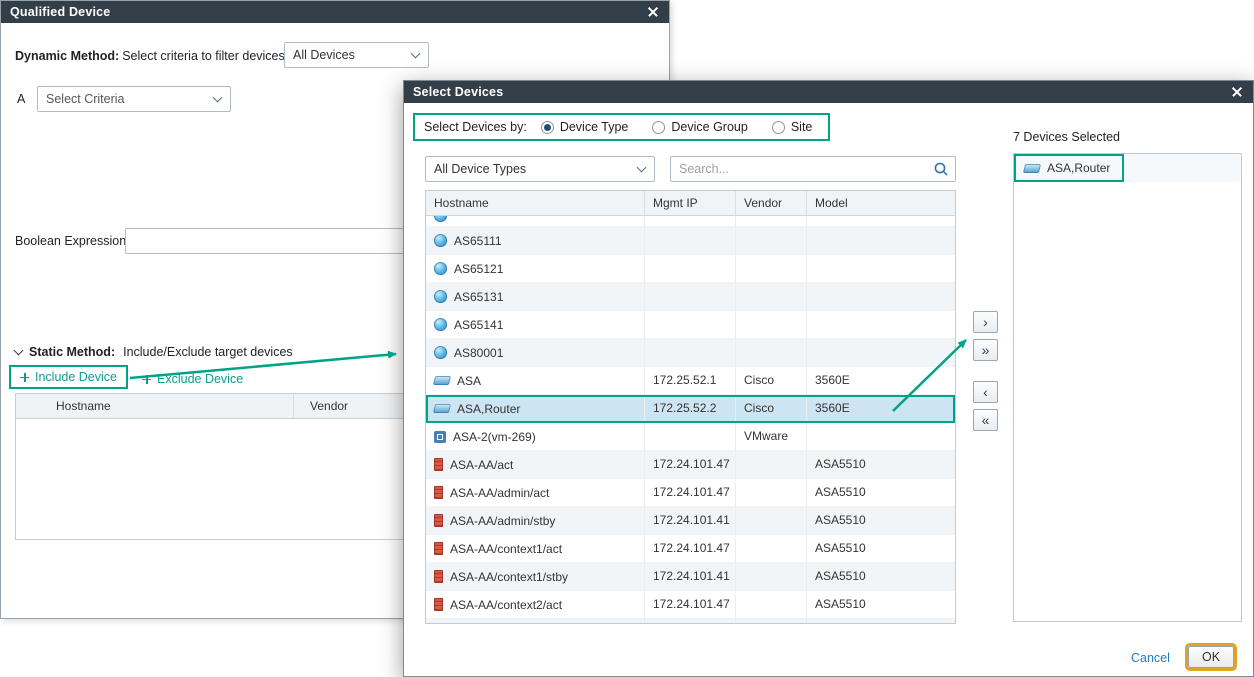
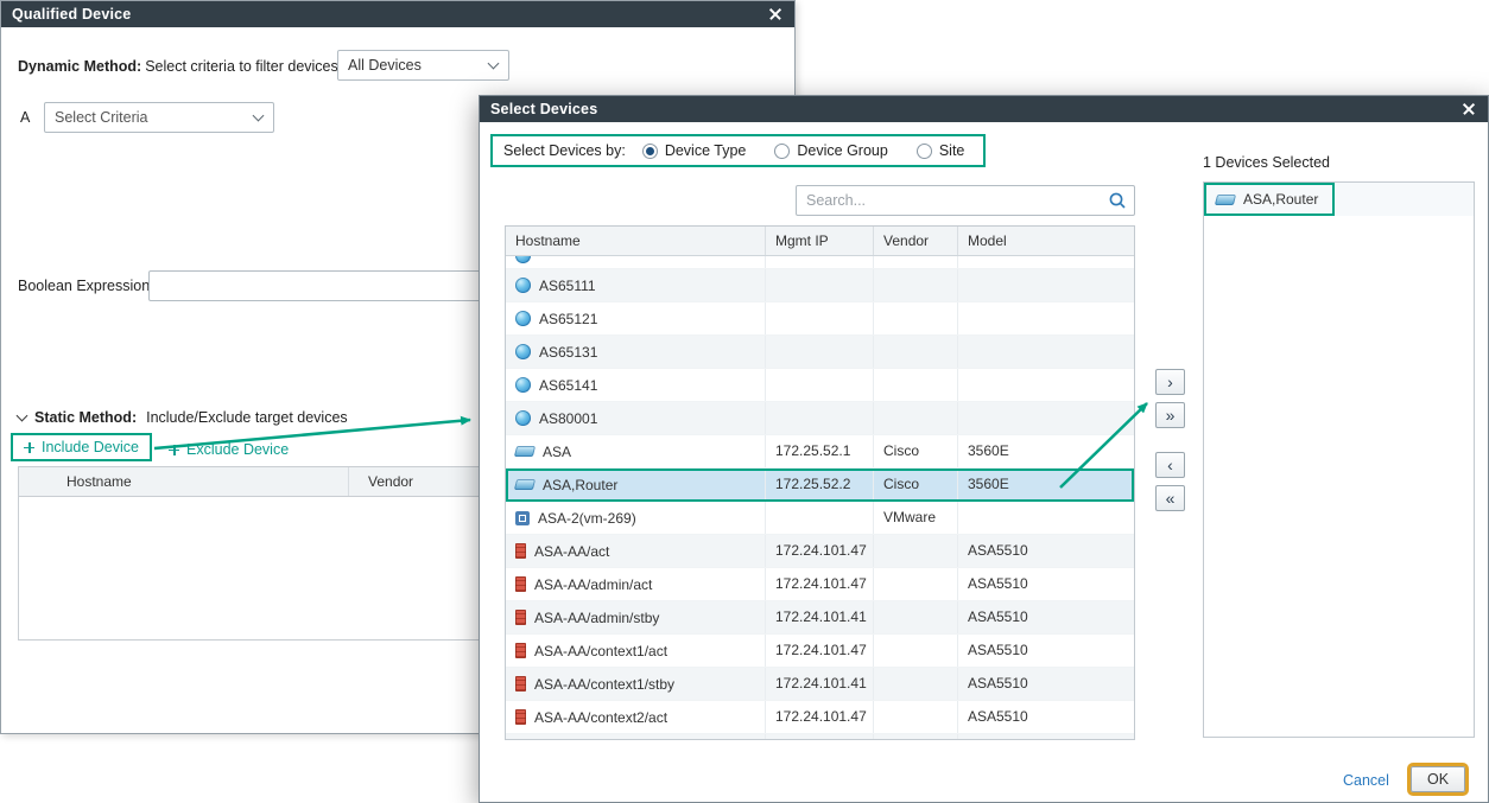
  Qualified Device
  Dynamic Method: Select criteria to filter devices
  All Devices
  A
  Select Criteria
  Boolean Expression
  Static Method:
  Include/Exclude target devices
  Include Device
  Exclude Device
  Hostname
  Vendor
  Select Devices
  Select Devices by:
  Device Type
  Device Group
  Site
- All Device Types
  Search...
  Hostname
  Mgmt IP
  Vendor
  Model
  AS65111
  AS65121
  AS65131
  AS65141
  AS80001
  ASA
  172.25.52.1
  Cisco
  3560E
  ASA,Router
  172.25.52.2
  Cisco
  3560E
  ASA-2(vm-269)
  VMware
  ASA-AA/act
  172.24.101.47
  ASA5510
  ASA-AA/admin/act
  172.24.101.47
  ASA5510
  ASA-AA/admin/stby
  172.24.101.41
  ASA5510
  ASA-AA/context1/act
  172.24.101.47
  ASA5510
  ASA-AA/context1/stby
  172.24.101.41
  ASA5510
  ASA-AA/context2/act
  172.24.101.47
  ASA5510
  ›
  »
  ‹
  «
- 7 Devices Selected
+ 1 Devices Selected
  ASA,Router
  Cancel
  OK
